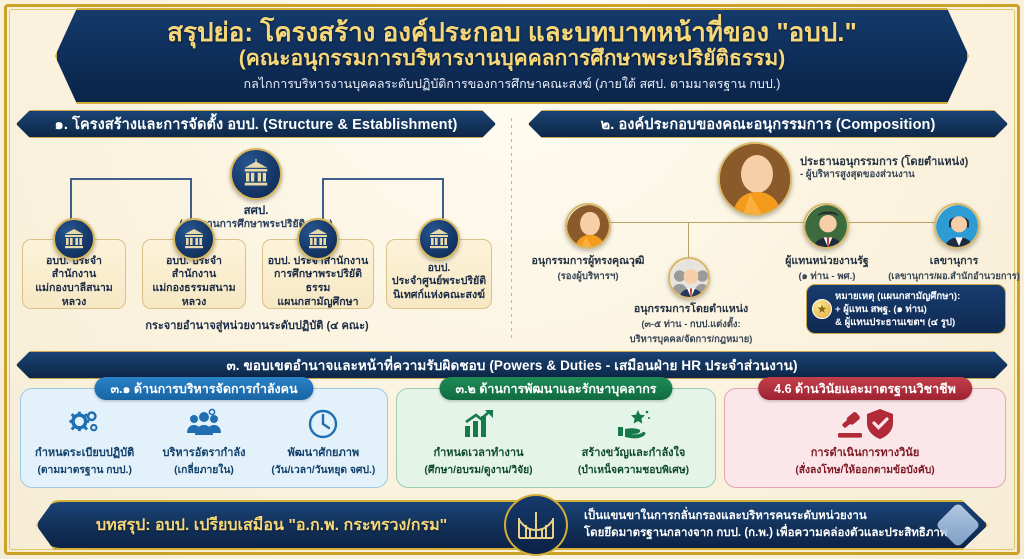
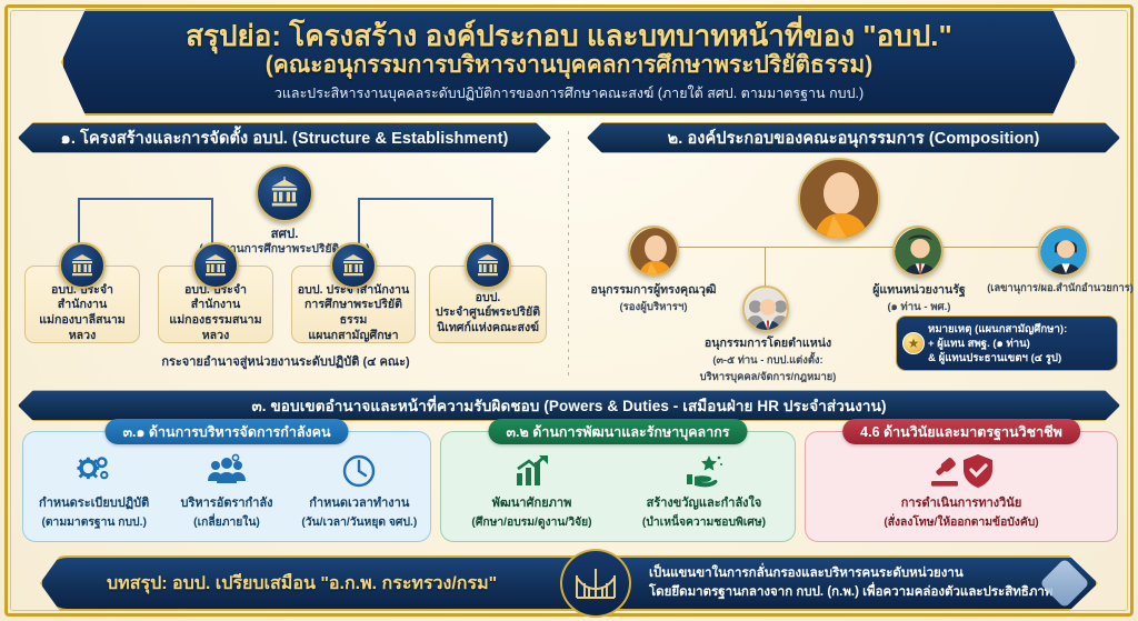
  สรุปย่อ: โครงสร้าง องค์ประกอบ และบทบาทหน้าที่ของ "อบป."
  (คณะอนุกรรมการบริหารงานบุคคลการศึกษาพระปริยัติธรรม)
- กลไกการบริหารงานบุคคลระดับปฏิบัติการของการศึกษาคณะสงฆ์ (ภายใต้ สศป. ตามมาตรฐาน กบป.)
+ วและประสิหารงานบุคคลระดับปฏิบัติการของการศึกษาคณะสงฆ์ (ภายใต้ สศป. ตามมาตรฐาน กบป.)
  ๑. โครงสร้างและการจัดตั้ง อบป. (Structure & Establishment)
  สศป.
  อบป. ประจำสำนักงาน
  แม่กองบาลีสนามหลวง
  อบป. ประจำสำนักงาน
  แม่กองธรรมสนามหลวง
  อบป. ประจำสำนักงาน
  การศึกษาพระปริยัติธรรม
  แผนกสามัญศึกษา
  อบป.
  ประจำศูนย์พระปริยัติ
  นิเทศก์แห่งคณะสงฆ์
  กระจายอำนาจสู่หน่วยงานระดับปฏิบัติ (๔ คณะ)
  ๒. องค์ประกอบของคณะอนุกรรมการ (Composition)
- ประธานอนุกรรมการ (โดยตำแหน่ง)
- - ผู้บริหารสูงสุดของส่วนงาน
  อนุกรรมการผู้ทรงคุณวุฒิ
  (รองผู้บริหารฯ)
  อนุกรรมการโดยตำแหน่ง
  (๓-๕ ท่าน - กบป.แต่งตั้ง:
  บริหารบุคคล/จัดการ/กฎหมาย)
  ผู้แทนหน่วยงานรัฐ
  (๑ ท่าน - พศ.)
- เลขานุการ
  (เลขานุการ/ผอ.สำนักอำนวยการ)
  ★
  หมายเหตุ (แผนกสามัญศึกษา):
  + ผู้แทน สพฐ. (๑ ท่าน)
  & ผู้แทนประธานเขตฯ (๔ รูป)
  ๓. ขอบเขตอำนาจและหน้าที่ความรับผิดชอบ (Powers & Duties - เสมือนฝ่าย HR ประจำส่วนงาน)
  ๓.๑ ด้านการบริหารจัดการกำลังคน
  กำหนดระเบียบปฏิบัติ
  (ตามมาตรฐาน กบป.)
  บริหารอัตรากำลัง
  (เกลี่ยภายใน)
- พัฒนาศักยภาพ
+ กำหนดเวลาทำงาน
  (วัน/เวลา/วันหยุด จศป.)
  ๓.๒ ด้านการพัฒนาและรักษาบุคลากร
- กำหนดเวลาทำงาน
+ พัฒนาศักยภาพ
  (ศึกษา/อบรม/ดูงาน/วิจัย)
  สร้างขวัญและกำลังใจ
  (บำเหน็จความชอบพิเศษ)
  4.6 ด้านวินัยและมาตรฐานวิชาชีพ
  การดำเนินการทางวินัย
  (สั่งลงโทษ/ให้ออกตามข้อบังคับ)
  บทสรุป: อบป. เปรียบเสมือน "อ.ก.พ. กระทรวง/กรม"
  เป็นแขนขาในการกลั่นกรองและบริหารคนระดับหน่วยงาน
  โดยยึดมาตรฐานกลางจาก กบป. (ก.พ.) เพื่อความคล่องตัวและประสิทธิภาพ
